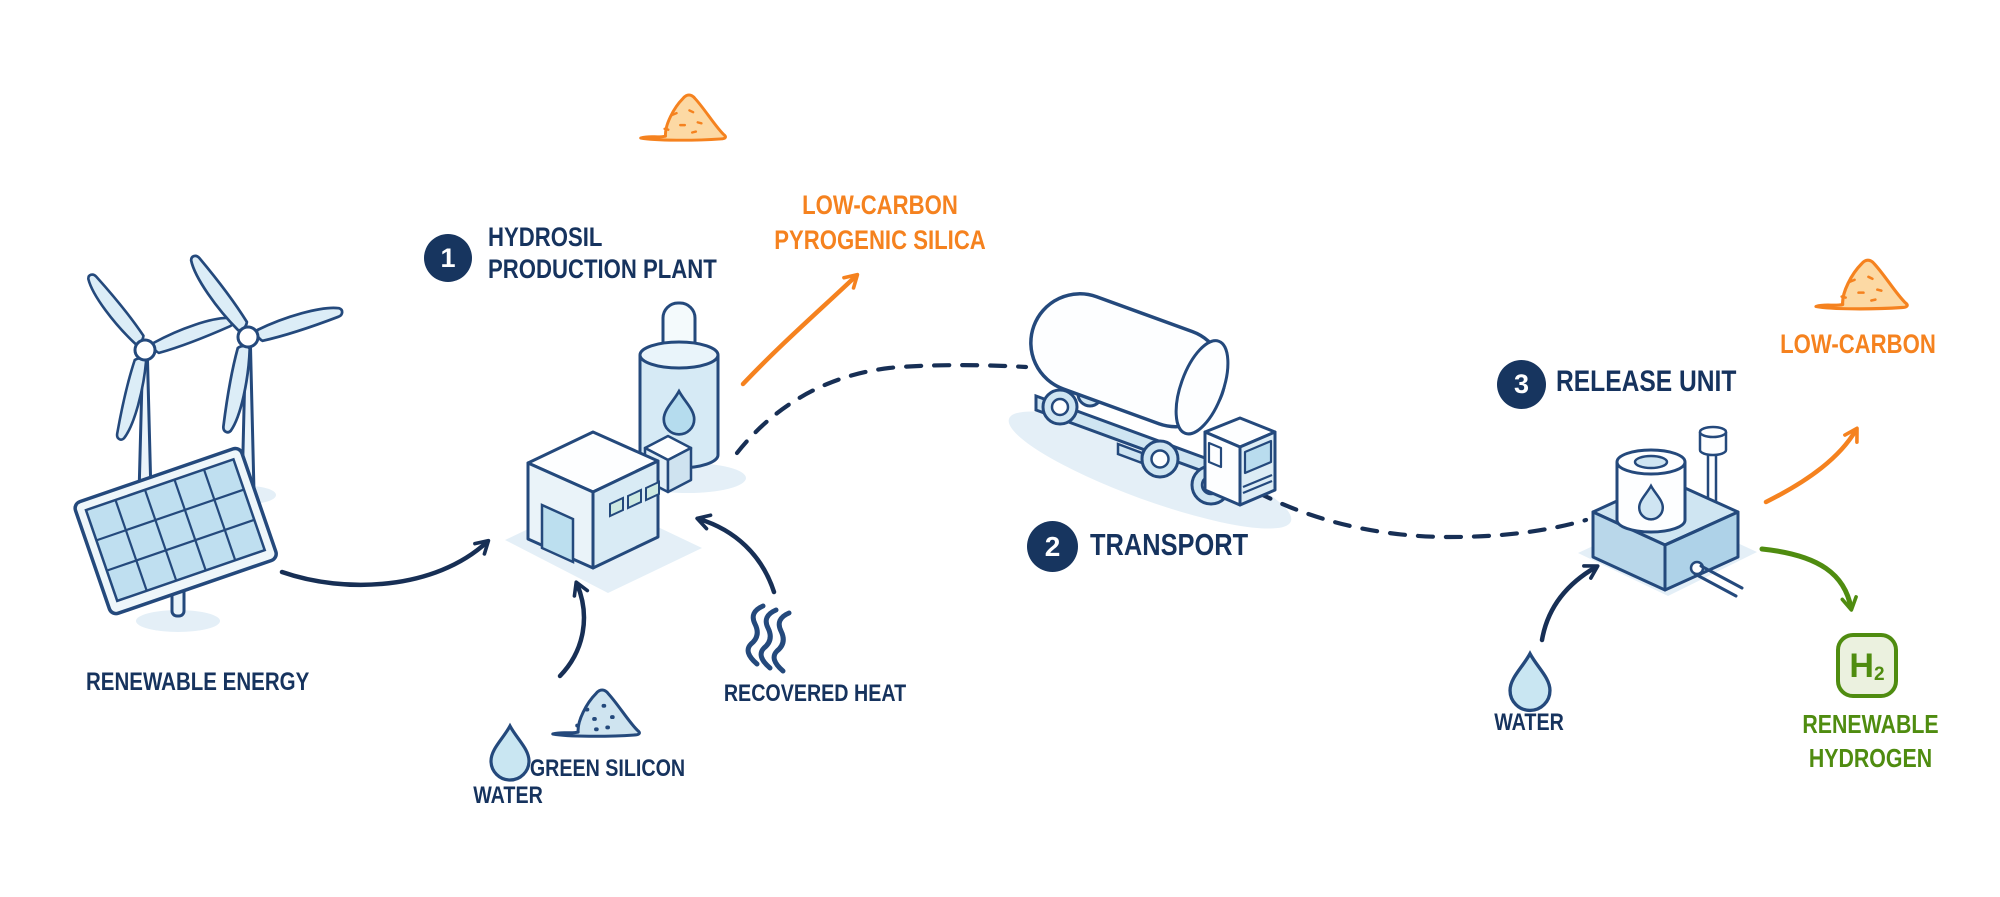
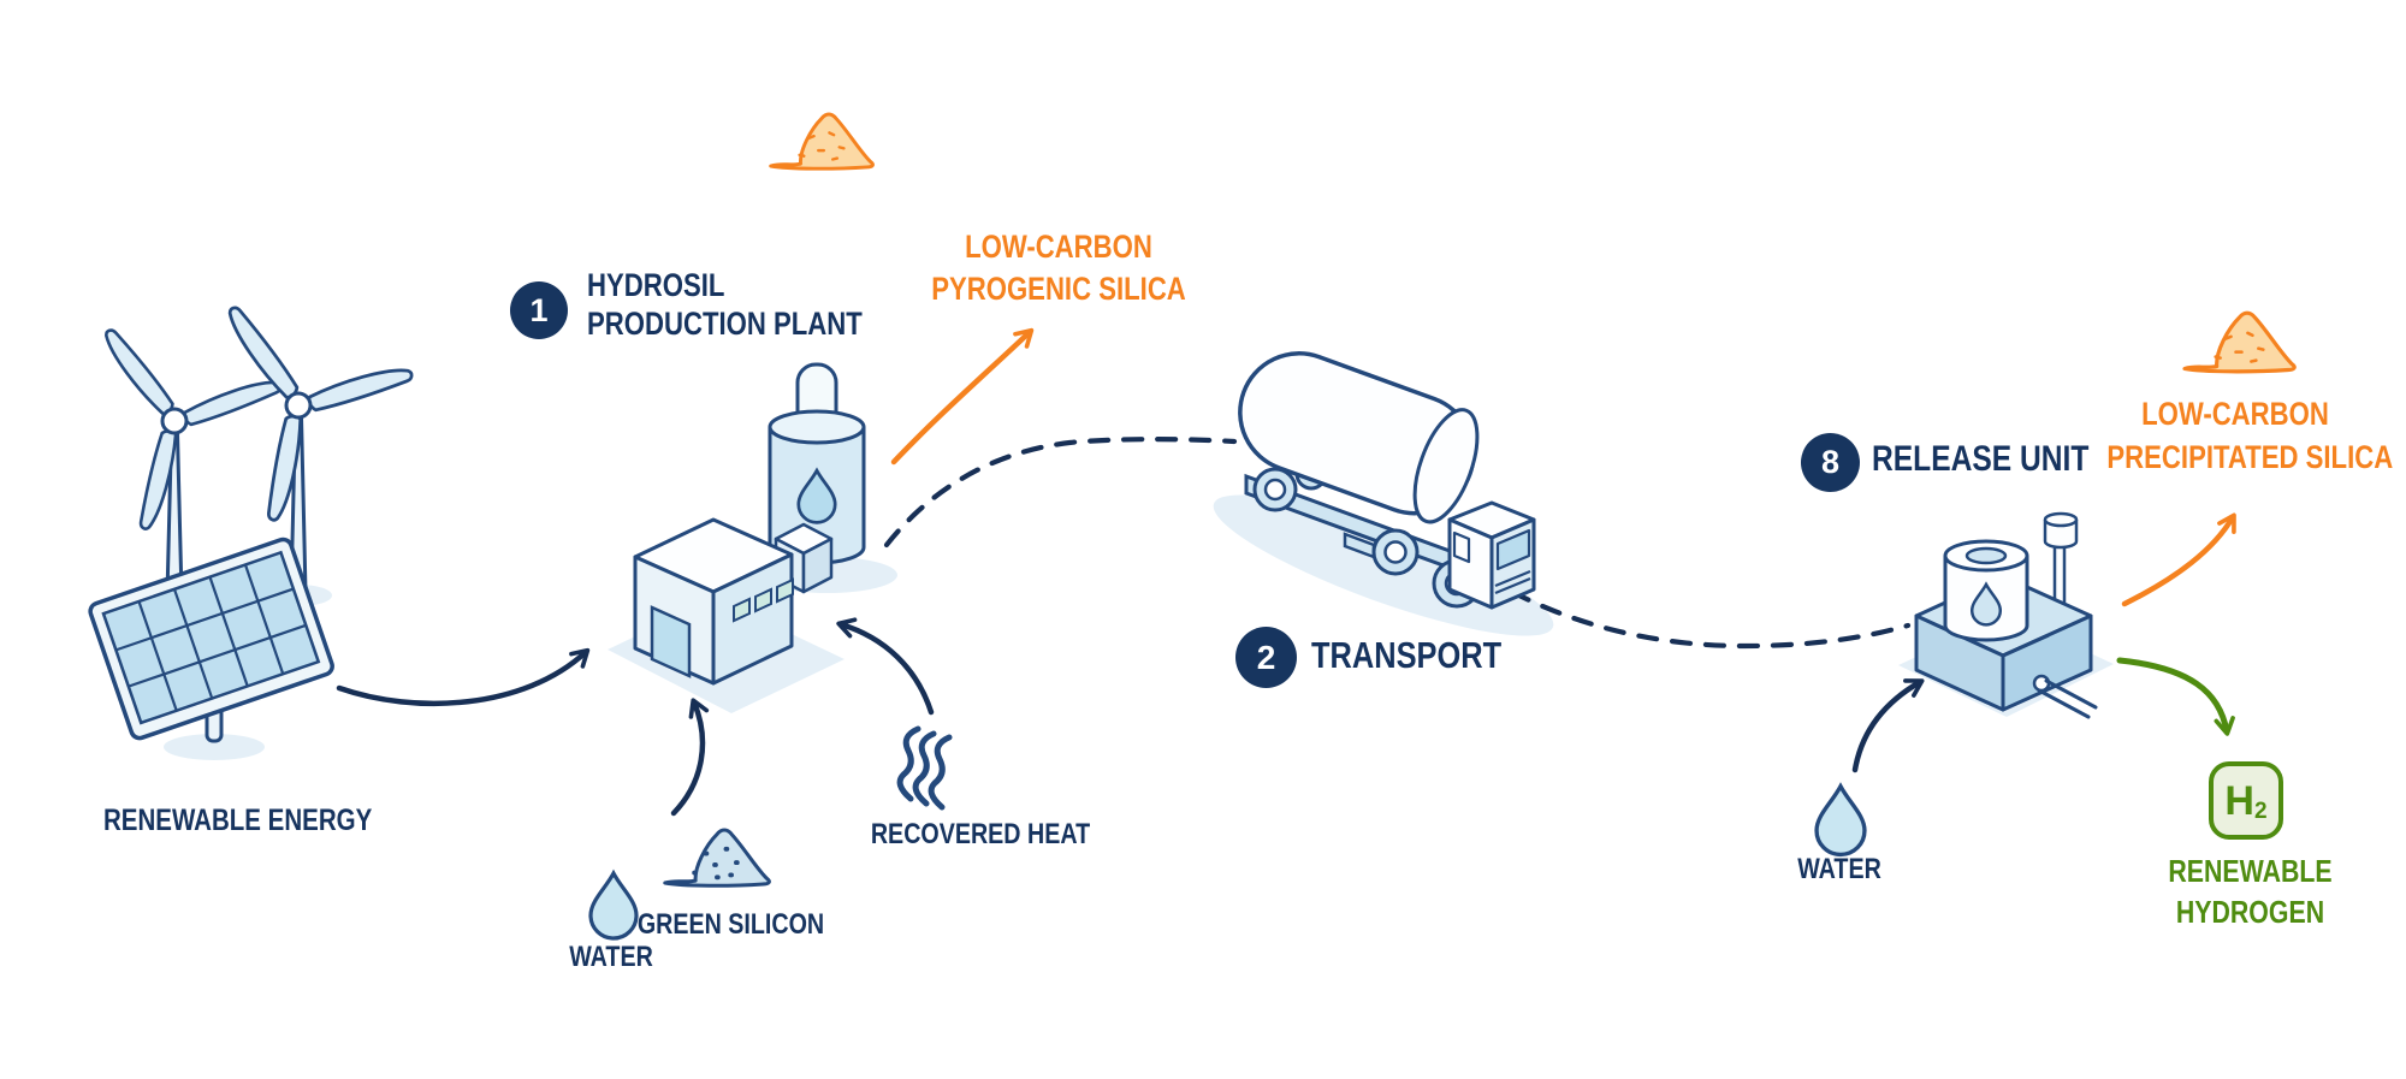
  1
  2
- 3
+ 8
  HYDROSIL
  PRODUCTION PLANT
  TRANSPORT
  RELEASE UNIT
  RENEWABLE ENERGY
  WATER
  GREEN SILICON
  RECOVERED HEAT
  WATER
  LOW-CARBON
  PYROGENIC SILICA
  LOW-CARBON
+ PRECIPITATED SILICA
  H
  2
  RENEWABLE
  HYDROGEN
